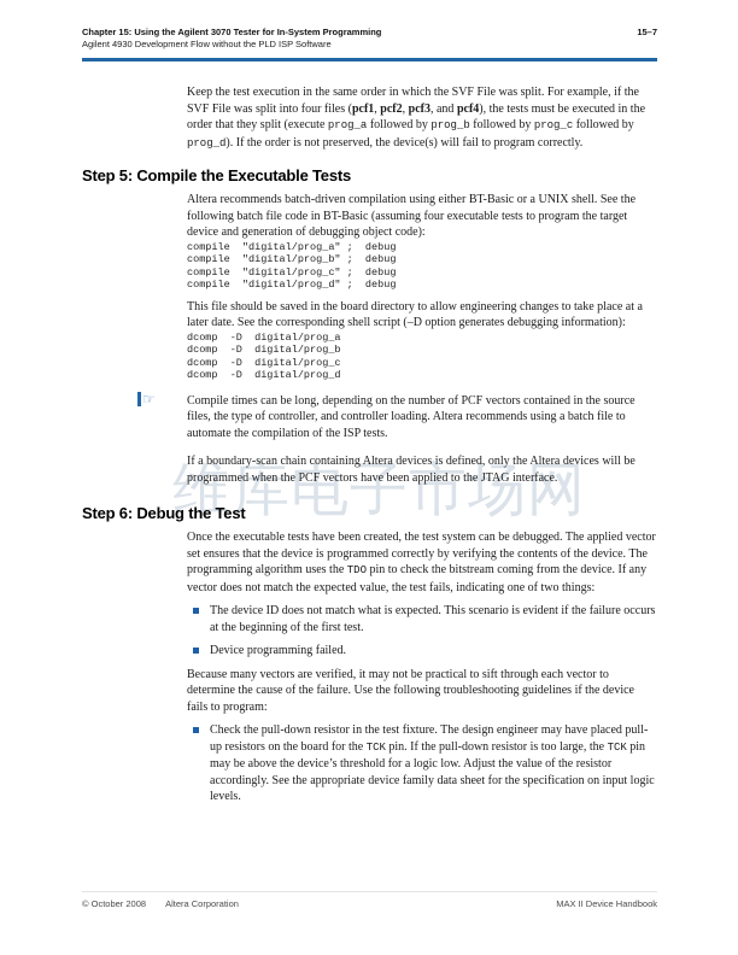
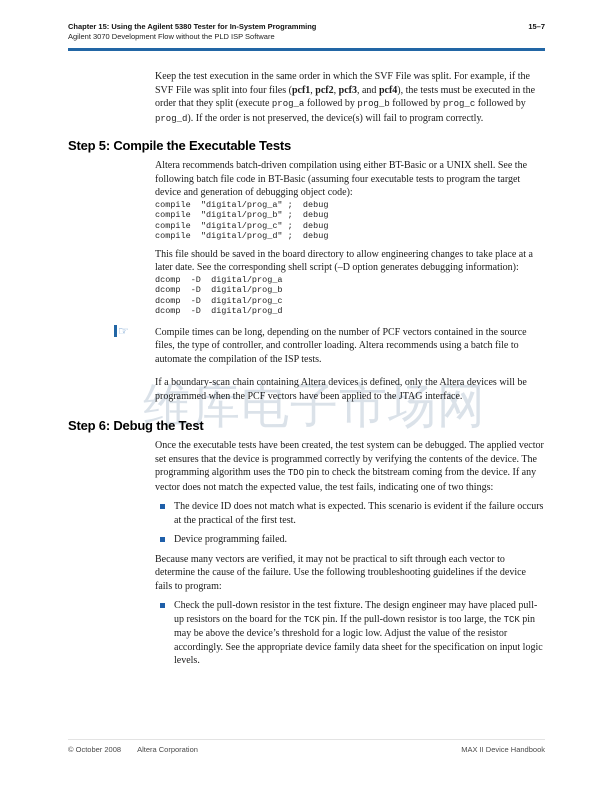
- Chapter 15: Using the Agilent 3070 Tester for In-System Programming
+ Chapter 15: Using the Agilent 5380 Tester for In-System Programming
  15–7
- Agilent 4930 Development Flow without the PLD ISP Software
+ Agilent 3070 Development Flow without the PLD ISP Software
  Keep the test execution in the same order in which the SVF File was split. For example, if the SVF File was split into four files (pcf1, pcf2, pcf3, and pcf4), the tests must be executed in the order that they split (execute prog_a followed by prog_b followed by prog_c followed by prog_d). If the order is not preserved, the device(s) will fail to program correctly.
  Step 5: Compile the Executable Tests
  Altera recommends batch-driven compilation using either BT-Basic or a UNIX shell. See the following batch file code in BT-Basic (assuming four executable tests to program the target device and generation of debugging object code):
  compile "digital/prog_a" ; debug
  compile "digital/prog_b" ; debug
  compile "digital/prog_c" ; debug
  compile "digital/prog_d" ; debug
  This file should be saved in the board directory to allow engineering changes to take place at a later date. See the corresponding shell script (–D option generates debugging information):
  dcomp -D digital/prog_a
  dcomp -D digital/prog_b
  dcomp -D digital/prog_c
  dcomp -D digital/prog_d
  ☞
  Compile times can be long, depending on the number of PCF vectors contained in the source files, the type of controller, and controller loading. Altera recommends using a batch file to automate the compilation of the ISP tests.
  If a boundary-scan chain containing Altera devices is defined, only the Altera devices will be programmed when the PCF vectors have been applied to the JTAG interface.
  Step 6: Debug the Test
  Once the executable tests have been created, the test system can be debugged. The applied vector set ensures that the device is programmed correctly by verifying the contents of the device. The programming algorithm uses the TDO pin to check the bitstream coming from the device. If any vector does not match the expected value, the test fails, indicating one of two things:
- The device ID does not match what is expected. This scenario is evident if the failure occurs at the beginning of the first test.
+ The device ID does not match what is expected. This scenario is evident if the failure occurs at the practical of the first test.
  Device programming failed.
  Because many vectors are verified, it may not be practical to sift through each vector to determine the cause of the failure. Use the following troubleshooting guidelines if the device fails to program:
  Check the pull-down resistor in the test fixture. The design engineer may have placed pull-up resistors on the board for the TCK pin. If the pull-down resistor is too large, the TCK pin may be above the device’s threshold for a logic low. Adjust the value of the resistor accordingly. See the appropriate device family data sheet for the specification on input logic levels.
  维库电子市场网
  © October 2008 Altera Corporation
  MAX II Device Handbook
